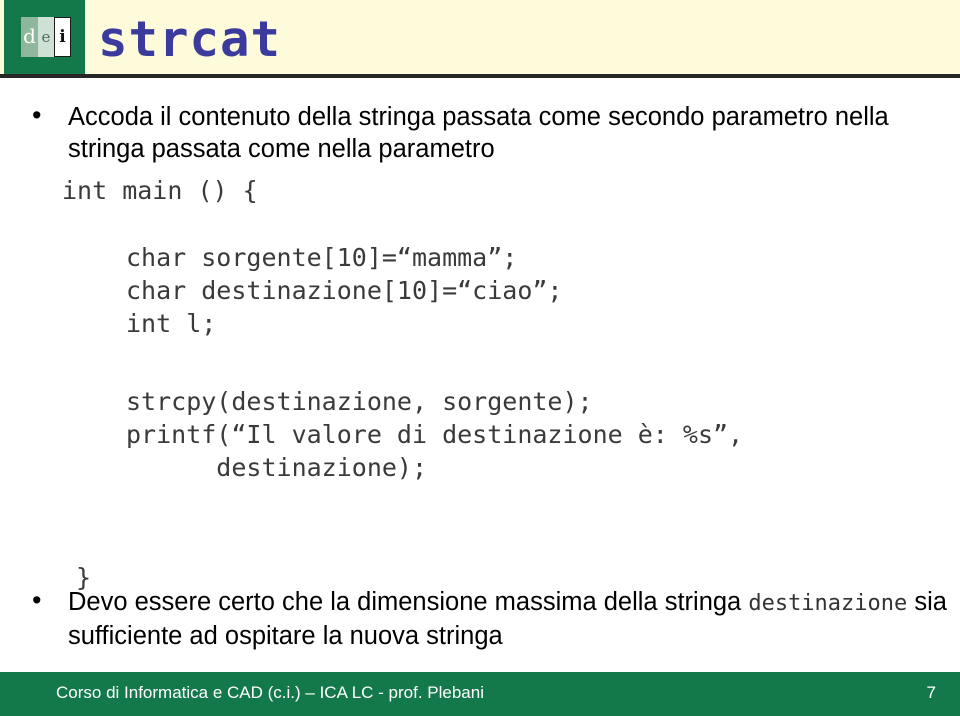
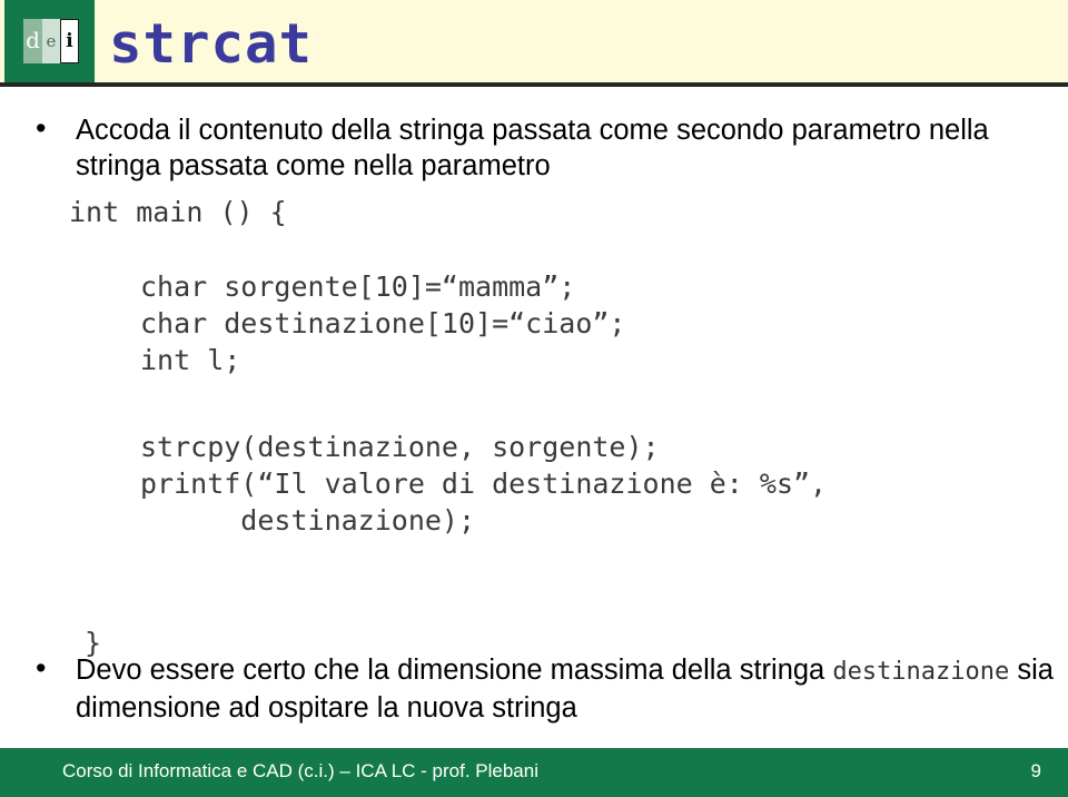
  d
  e
  i
  strcat
  Accoda il contenuto della stringa passata come secondo parametro nella stringa passata come nella parametro
  int main () {
  char sorgente[10]=“mamma”;
  char destinazione[10]=“ciao”;
  int l;
  strcpy(destinazione, sorgente);
  printf(“Il valore di destinazione è: %s”,
  destinazione);
  }
- Devo essere certo che la dimensione massima della stringa destinazione sia sufficiente ad ospitare la nuova stringa
+ Devo essere certo che la dimensione massima della stringa destinazione sia dimensione ad ospitare la nuova stringa
  Corso di Informatica e CAD (c.i.) – ICA LC - prof. Plebani
- 7
+ 9
